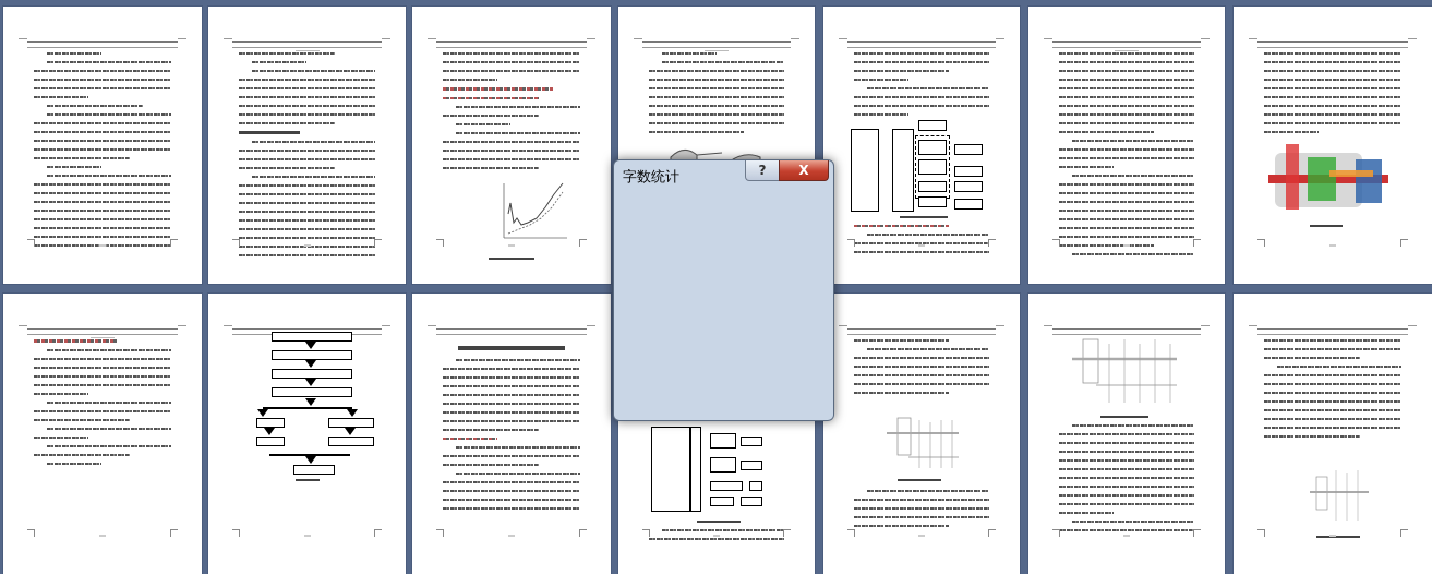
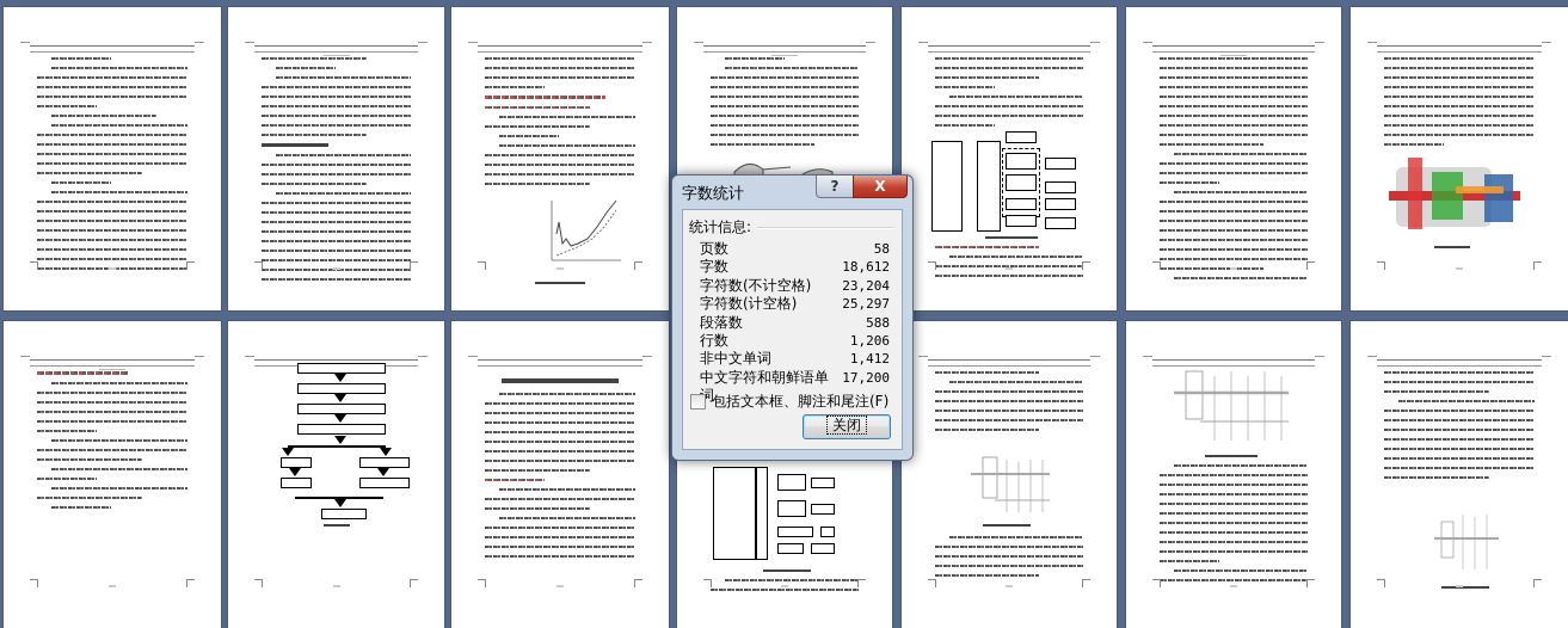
  字数统计
  ?
  X
+ 统计信息:
+ 页数
+ 58
+ 字数
+ 18,612
+ 字符数(不计空格)
+ 23,204
+ 字符数(计空格)
+ 25,297
+ 段落数
+ 588
+ 行数
+ 1,206
+ 非中文单词
+ 1,412
+ 中文字符和朝鲜语单词
+ 17,200
+ 包括文本框、脚注和尾注(F)
+ 关闭
